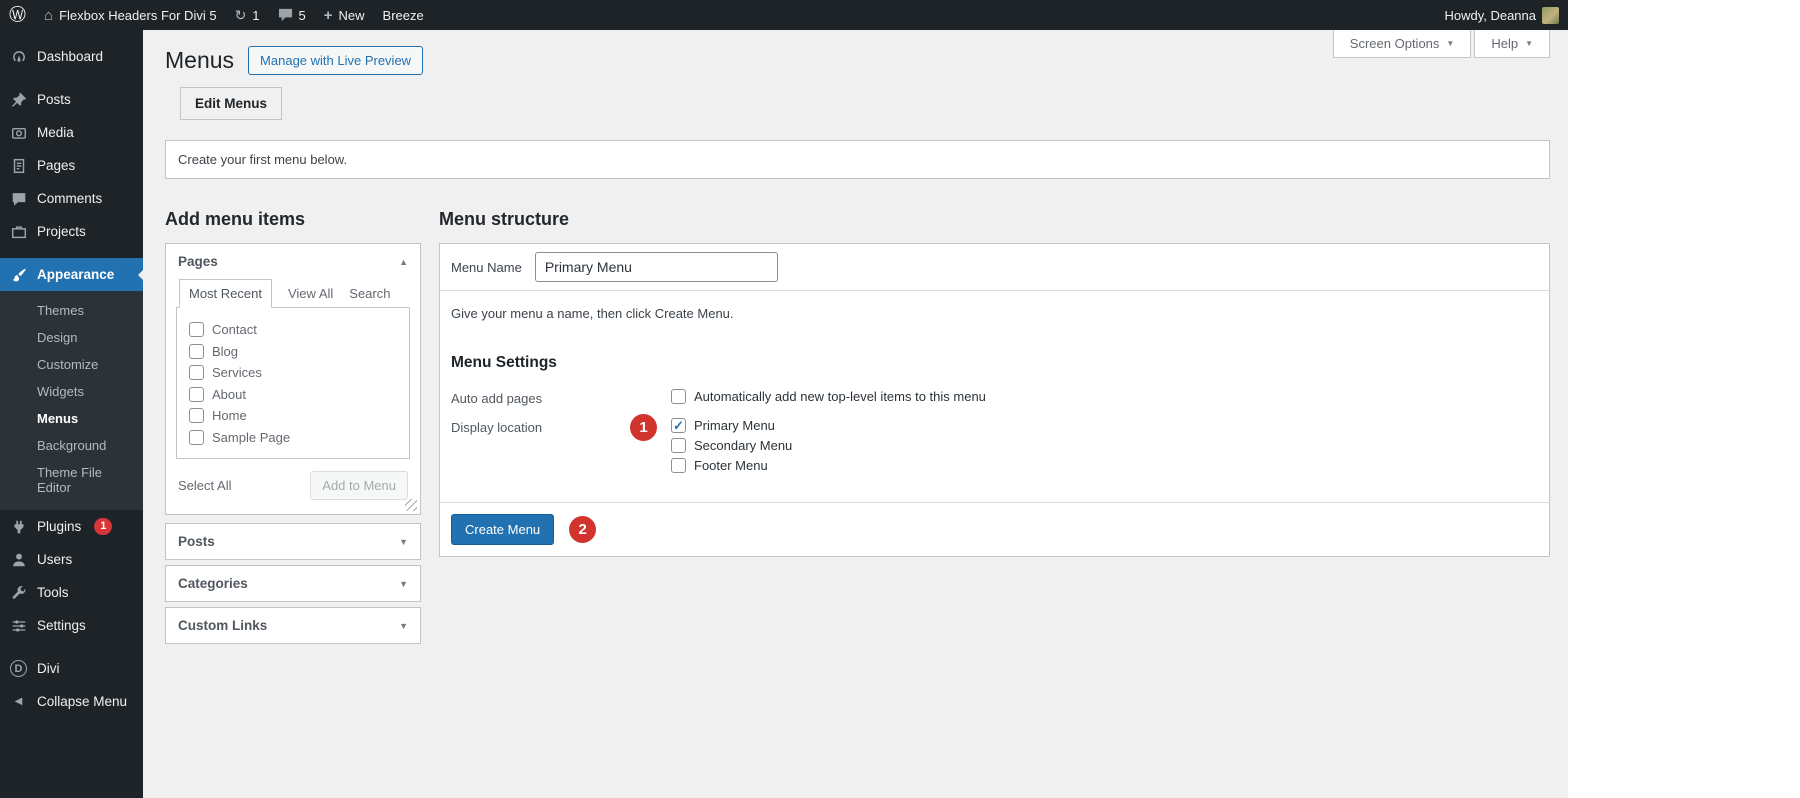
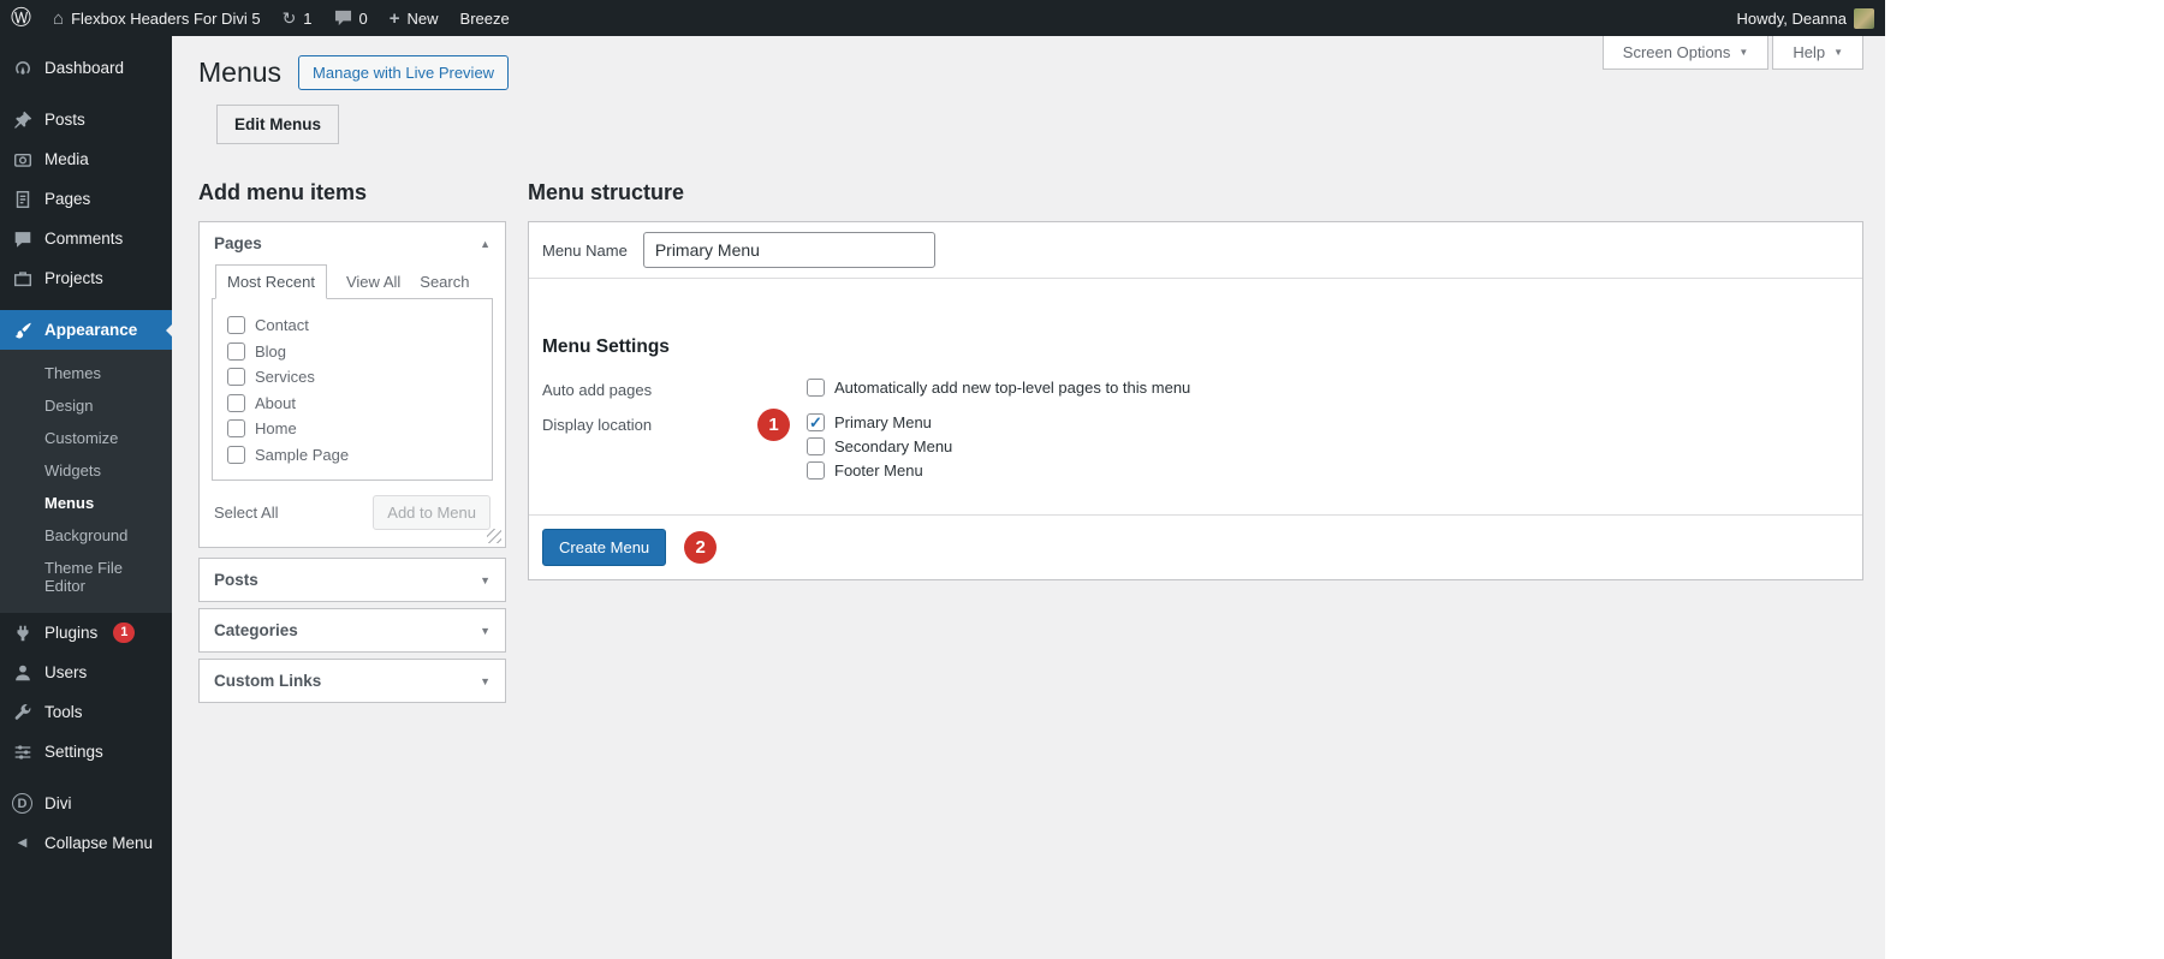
  Ⓦ
  ⌂
  Flexbox Headers For Divi 5
  ↻
  1
- 5
+ 0
  +
  New
  Breeze
  Howdy, Deanna
  Dashboard
  Posts
  Media
  Pages
  Comments
  Projects
  Appearance
  Themes
  Design
  Customize
  Widgets
  Menus
  Background
  Theme File Editor
  Plugins
  1
  Users
  Tools
  Settings
  D
  Divi
  ◀
  Collapse Menu
  Screen Options
  ▼
  Help
  ▼
  Menus
  Manage with Live Preview
  Edit Menus
- Create your first menu below.
  Add menu items
  Pages
  ▲
  Most Recent
  View All
  Search
  Contact
  Blog
  Services
  About
  Home
  Sample Page
  Select All
  Add to Menu
  Posts
  ▼
  Categories
  ▼
  Custom Links
  ▼
  Menu structure
  Menu Name
  Primary Menu
- Give your menu a name, then click Create Menu.
  Menu Settings
  Auto add pages
- Automatically add new top-level items to this menu
+ Automatically add new top-level pages to this menu
  Display location
  1
  Primary Menu
  Secondary Menu
  Footer Menu
  Create Menu
  2
